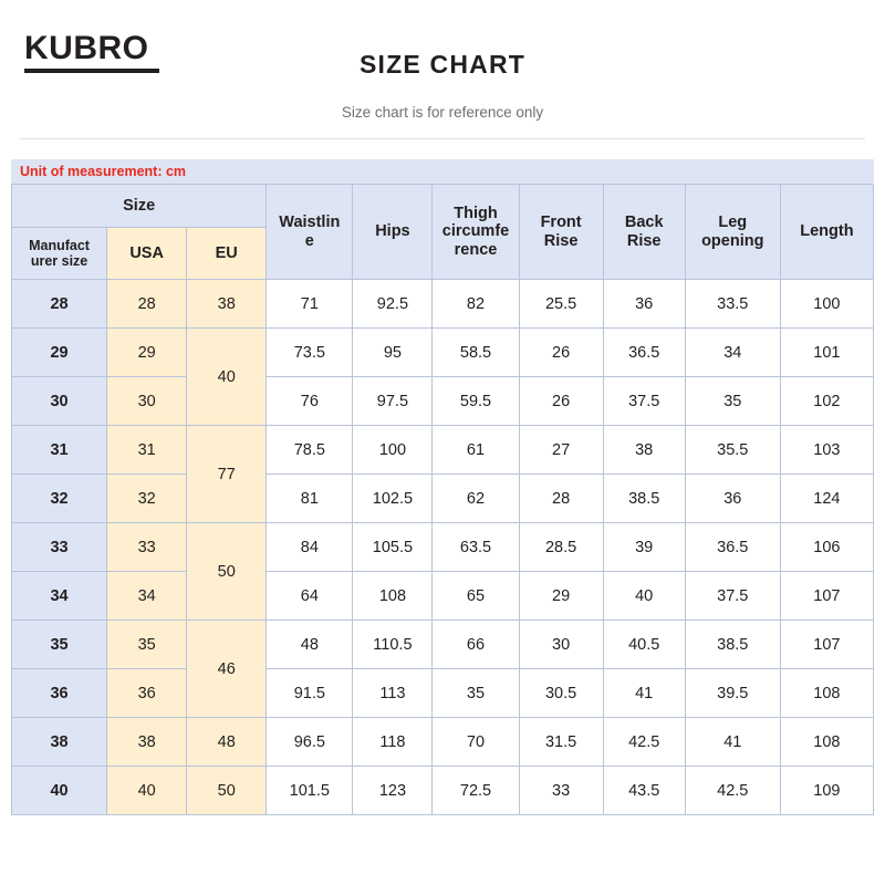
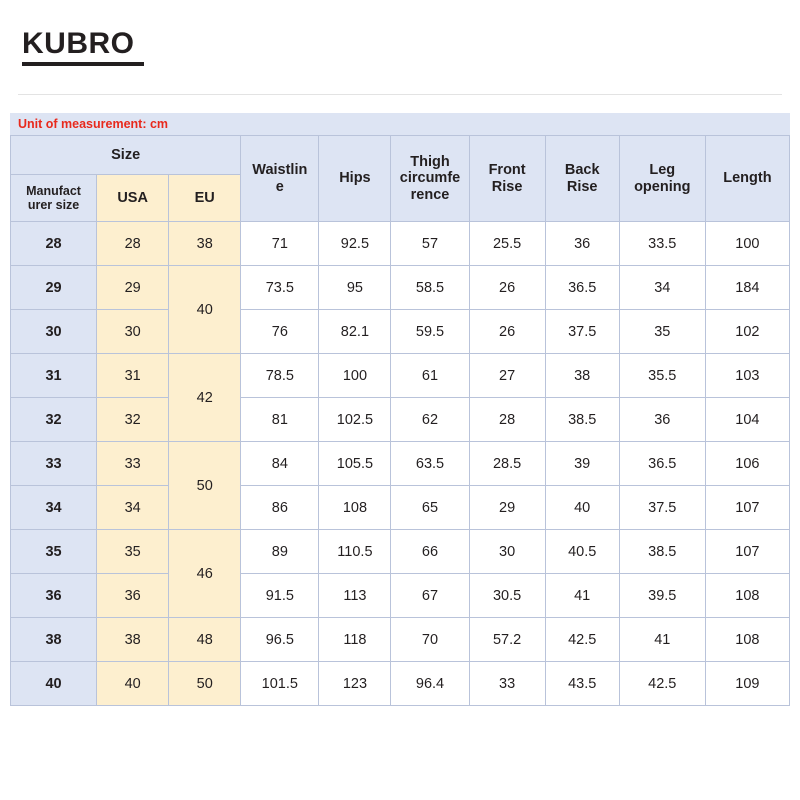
  KUBRO
- SIZE CHART
- Size chart is for reference only
  Unit of measurement: cm
  Size	Waistlin e	Hips	Thigh circumfe rence	Front Rise	Back Rise	Leg opening	Length
  Manufact urer size	USA	EU
- 28	28	38	71	92.5	82	25.5	36	33.5	100
+ 28	28	38	71	92.5	57	25.5	36	33.5	100
- 29	29	40	73.5	95	58.5	26	36.5	34	101
+ 29	29	40	73.5	95	58.5	26	36.5	34	184
- 30	30	76	97.5	59.5	26	37.5	35	102
+ 30	30	76	82.1	59.5	26	37.5	35	102
- 31	31	77	78.5	100	61	27	38	35.5	103
+ 31	31	42	78.5	100	61	27	38	35.5	103
- 32	32	81	102.5	62	28	38.5	36	124
+ 32	32	81	102.5	62	28	38.5	36	104
  33	33	50	84	105.5	63.5	28.5	39	36.5	106
- 34	34	64	108	65	29	40	37.5	107
+ 34	34	86	108	65	29	40	37.5	107
- 35	35	46	48	110.5	66	30	40.5	38.5	107
+ 35	35	46	89	110.5	66	30	40.5	38.5	107
- 36	36	91.5	113	35	30.5	41	39.5	108
+ 36	36	91.5	113	67	30.5	41	39.5	108
- 38	38	48	96.5	118	70	31.5	42.5	41	108
+ 38	38	48	96.5	118	70	57.2	42.5	41	108
- 40	40	50	101.5	123	72.5	33	43.5	42.5	109
+ 40	40	50	101.5	123	96.4	33	43.5	42.5	109
